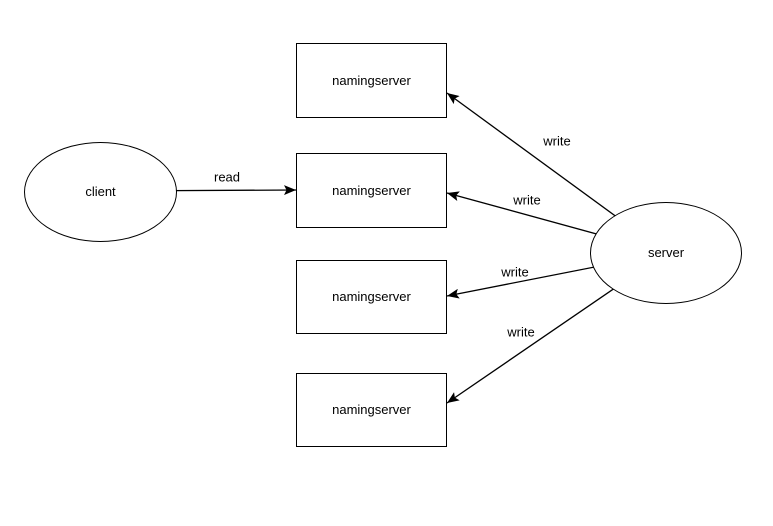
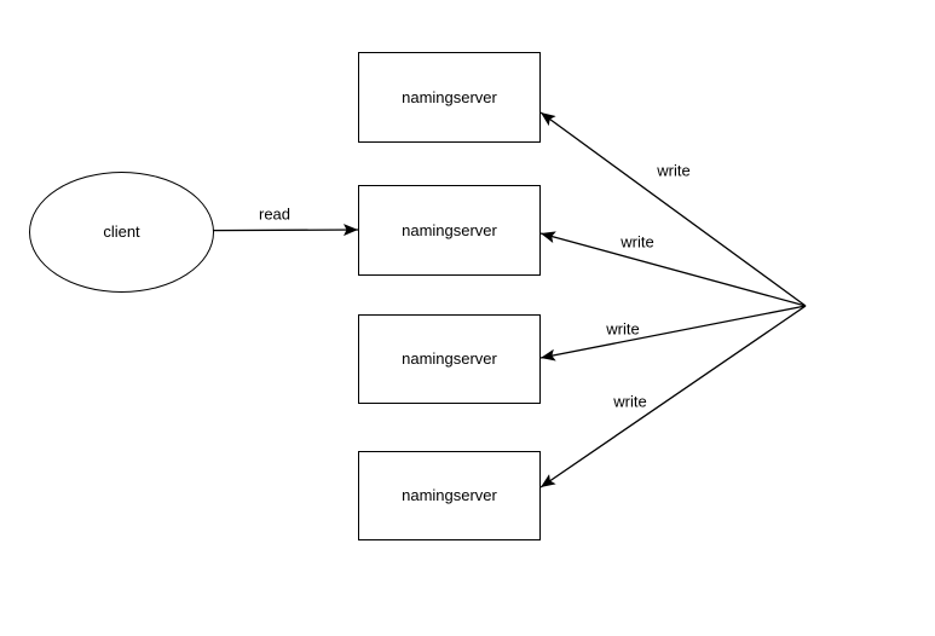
  client
  namingserver
  namingserver
  namingserver
  namingserver
- server
  read
  write
  write
  write
  write
